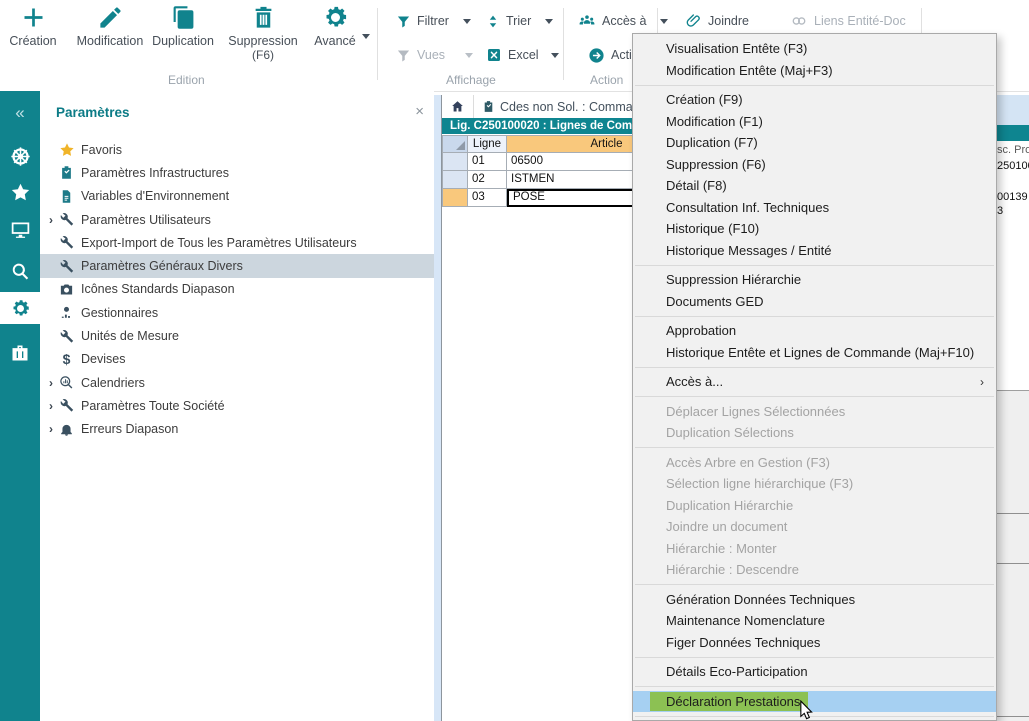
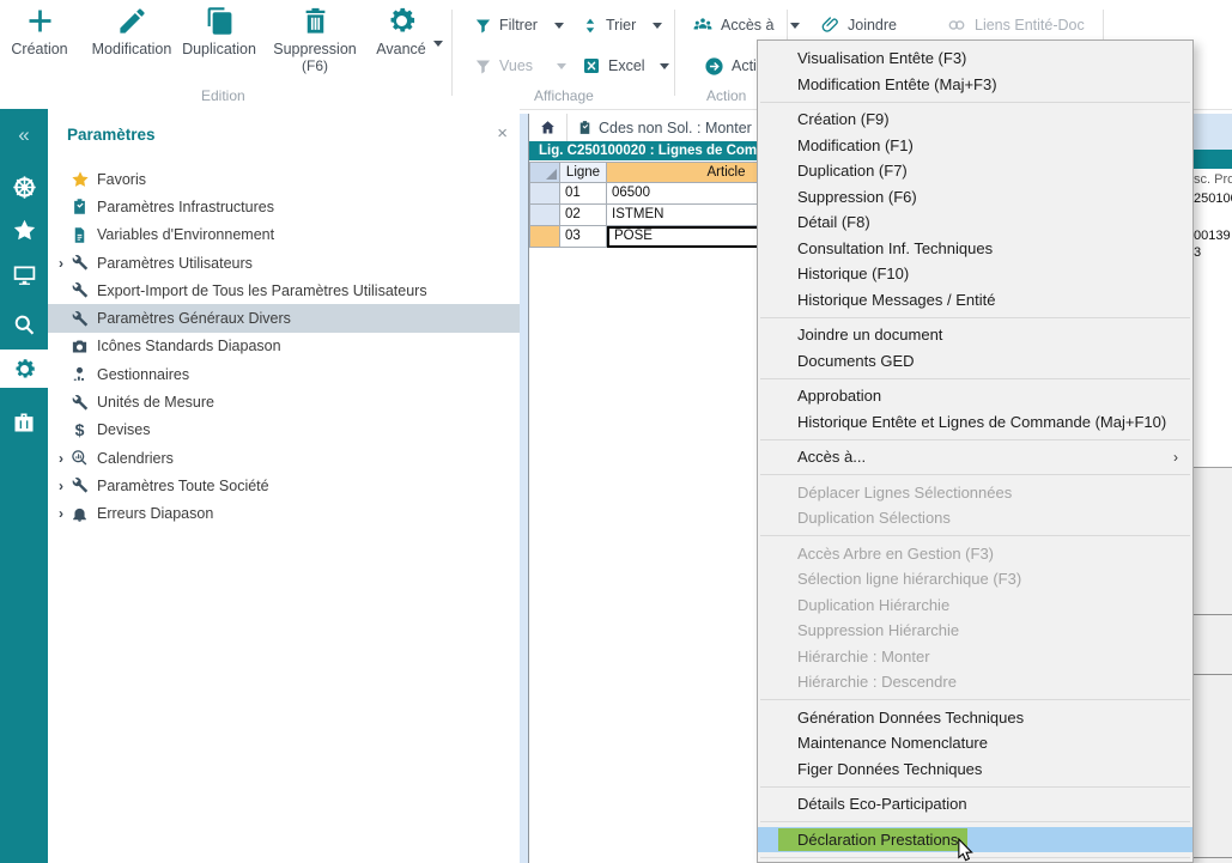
  Création
  Modification
  Duplication
  Suppression
  (F6)
  Avancé
  Edition
  Filtrer
  Trier
  Vues
  Excel
  Affichage
  Accès à
  Action
  Joindre
  Liens Entité-Doc
  «
  Paramètres
  ×
  Favoris
  Paramètres Infrastructures
  Variables d'Environnement
  ›
  Paramètres Utilisateurs
  Export-Import de Tous les Paramètres Utilisateurs
  Paramètres Généraux Divers
  Icônes Standards Diapason
  Gestionnaires
  Unités de Mesure
  $
  Devises
  ›
  Calendriers
  ›
  Paramètres Toute Société
  ›
  Erreurs Diapason
- Cdes non Sol. : Comma
+ Cdes non Sol. : Monter
  Lig. C250100020 : Lignes de Com
  Ligne
  Article
  01
  06500
  02
  ISTMEN
  03
  POSE
  sc. Pro
  25010
  00139
  3
  Visualisation Entête (F3)
  Modification Entête (Maj+F3)
  Création (F9)
  Modification (F1)
  Duplication (F7)
  Suppression (F6)
  Détail (F8)
  Consultation Inf. Techniques
  Historique (F10)
  Historique Messages / Entité
- Suppression Hiérarchie
+ Joindre un document
  Documents GED
  Approbation
  Historique Entête et Lignes de Commande (Maj+F10)
  Accès à...
  ›
  Déplacer Lignes Sélectionnées
  Duplication Sélections
  Accès Arbre en Gestion (F3)
  Sélection ligne hiérarchique (F3)
  Duplication Hiérarchie
- Joindre un document
+ Suppression Hiérarchie
  Hiérarchie : Monter
  Hiérarchie : Descendre
  Génération Données Techniques
  Maintenance Nomenclature
  Figer Données Techniques
  Détails Eco-Participation
  Déclaration Prestations
